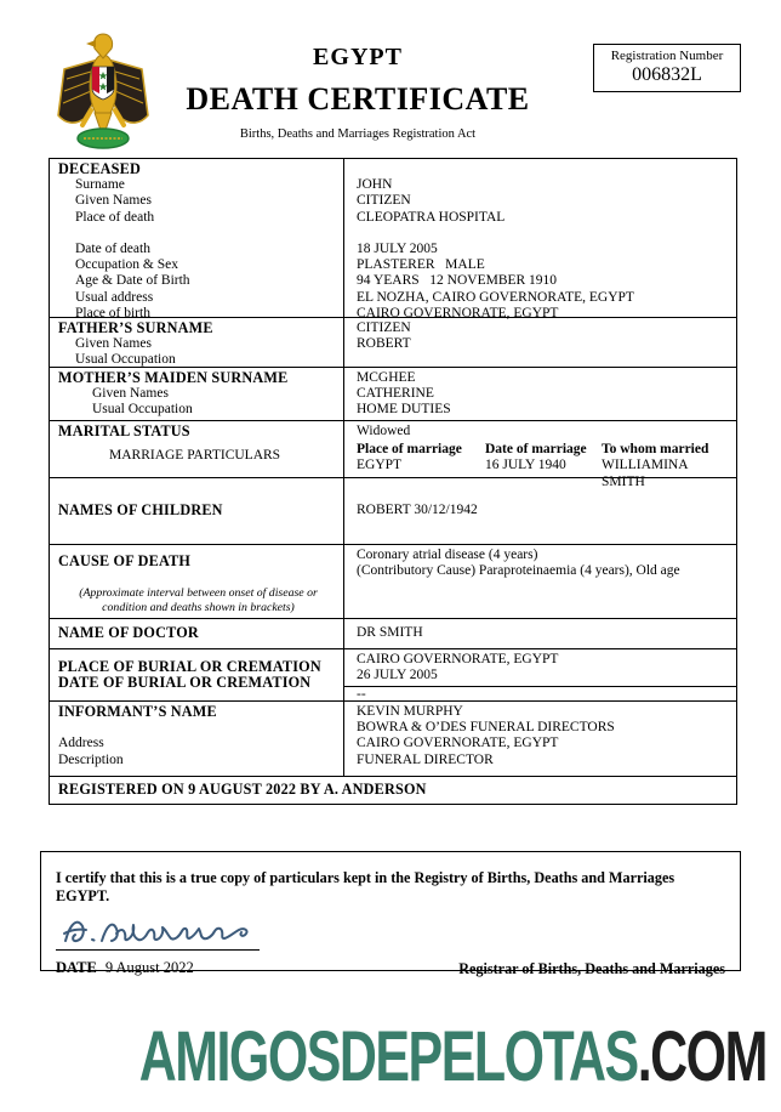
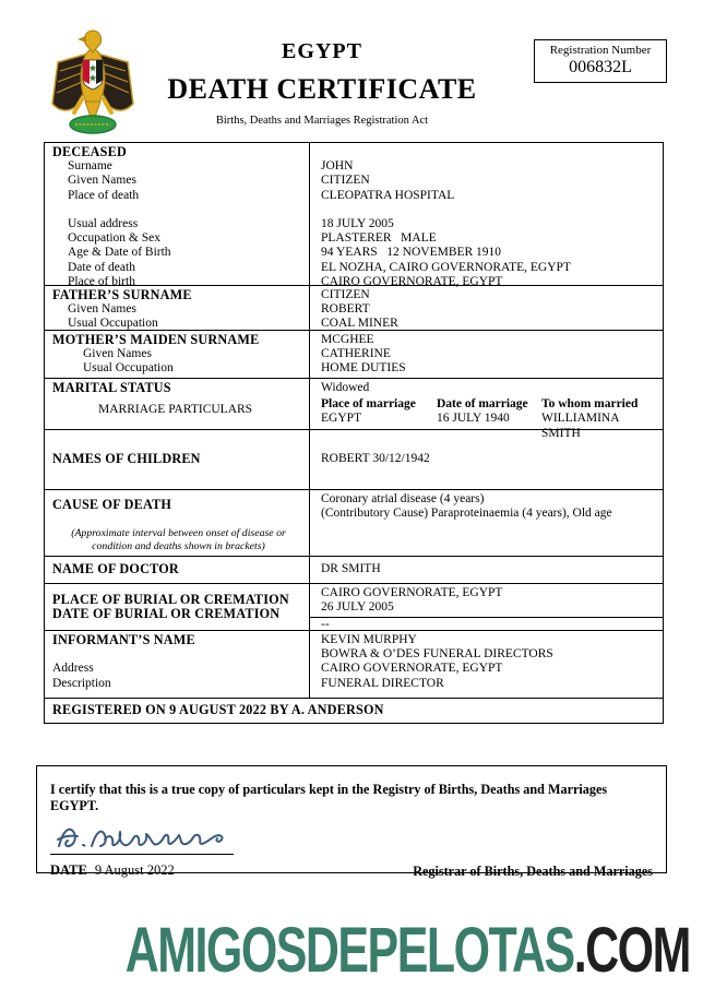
  EGYPT
  DEATH CERTIFICATE
  Births, Deaths and Marriages Registration Act
  Registration Number
  006832L
  DECEASED
  Surname
  Given Names
  Place of death
- Date of death
+ Usual address
  Occupation & Sex
  Age & Date of Birth
- Usual address
+ Date of death
  Place of birth
  JOHN
  CITIZEN
  CLEOPATRA HOSPITAL
  18 JULY 2005
  PLASTERER MALE
  94 YEARS 12 NOVEMBER 1910
  EL NOZHA, CAIRO GOVERNORATE, EGYPT
  CAIRO GOVERNORATE, EGYPT
  FATHER’S SURNAME
  Given Names
  Usual Occupation
  CITIZEN
  ROBERT
+ COAL MINER
  MOTHER’S MAIDEN SURNAME
  Given Names
  Usual Occupation
  MCGHEE
  CATHERINE
  HOME DUTIES
  MARITAL STATUS
  MARRIAGE PARTICULARS
  Widowed
  Place of marriage
  Date of marriage
  To whom married
  EGYPT
  16 JULY 1940
  WILLIAMINA SMITH
  NAMES OF CHILDREN
  ROBERT 30/12/1942
  CAUSE OF DEATH
  (Approximate interval between onset of disease or condition and deaths shown in brackets)
  Coronary atrial disease (4 years)
  (Contributory Cause) Paraproteinaemia (4 years), Old age
  NAME OF DOCTOR
  DR SMITH
  PLACE OF BURIAL OR CREMATION
  DATE OF BURIAL OR CREMATION
  CAIRO GOVERNORATE, EGYPT
  26 JULY 2005
  --
  INFORMANT’S NAME
  Address
  Description
  KEVIN MURPHY
  BOWRA & O’DES FUNERAL DIRECTORS
  CAIRO GOVERNORATE, EGYPT
  FUNERAL DIRECTOR
  REGISTERED ON 9 AUGUST 2022 BY A. ANDERSON
  I certify that this is a true copy of particulars kept in the Registry of Births, Deaths and Marriages EGYPT.
  DATE 9 August 2022
  Registrar of Births, Deaths and Marriages
  AMIGOSDEPELOTAS.COM
